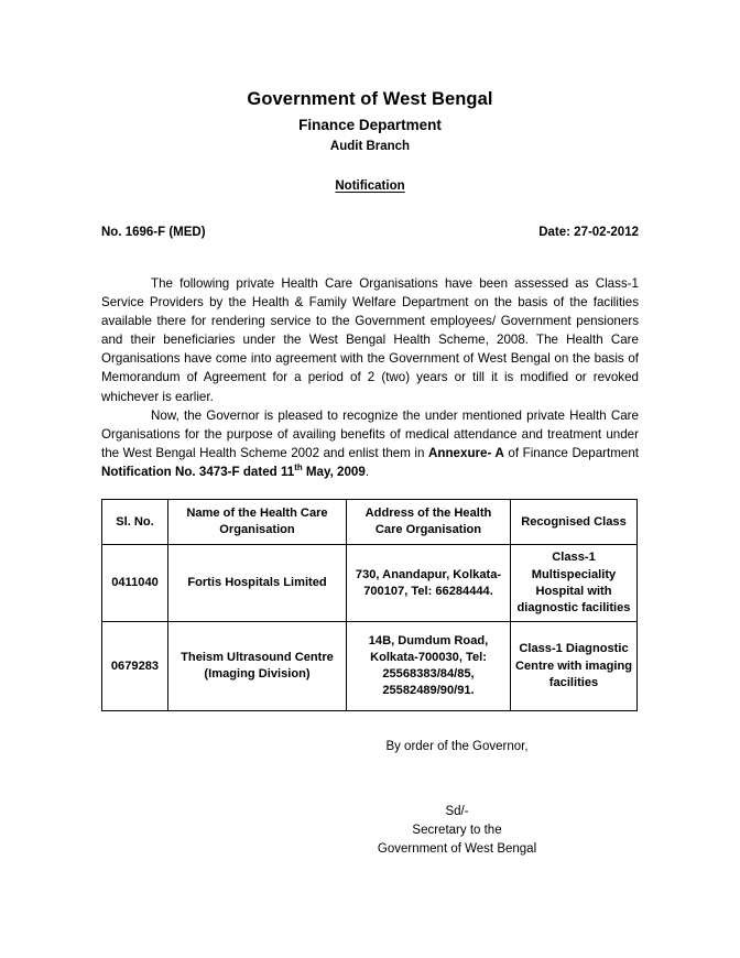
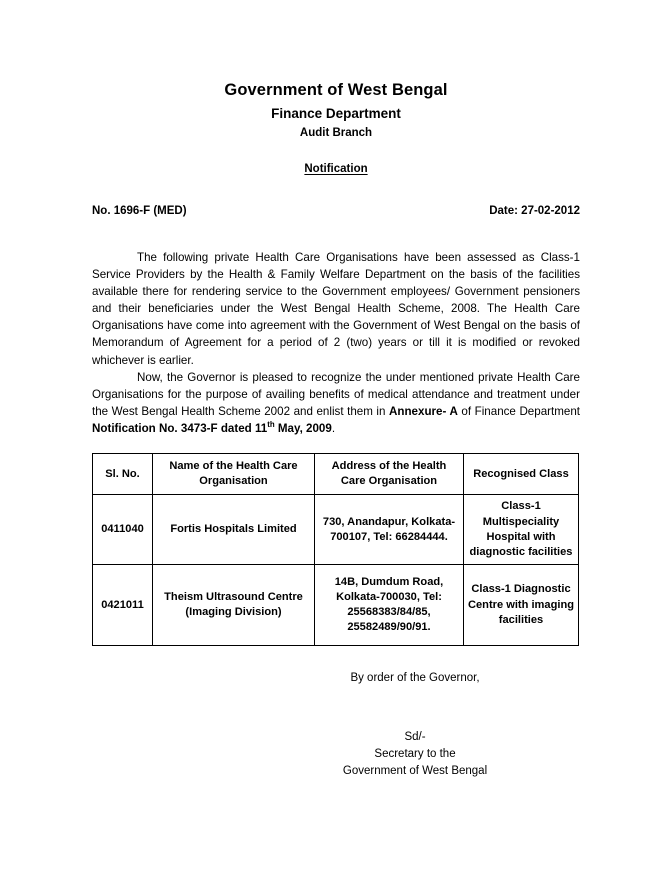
  Government of West Bengal
  Finance Department
  Audit Branch
  Notification
  No. 1696-F (MED)
  Date: 27-02-2012
  The following private Health Care Organisations have been assessed as Class-1 Service Providers by the Health & Family Welfare Department on the basis of the facilities available there for rendering service to the Government employees/ Government pensioners and their beneficiaries under the West Bengal Health Scheme, 2008. The Health Care Organisations have come into agreement with the Government of West Bengal on the basis of Memorandum of Agreement for a period of 2 (two) years or till it is modified or revoked whichever is earlier.
  Now, the Governor is pleased to recognize the under mentioned private Health Care Organisations for the purpose of availing benefits of medical attendance and treatment under the West Bengal Health Scheme 2002 and enlist them in Annexure- A of Finance Department Notification No. 3473-F dated 11th May, 2009.
  Sl. No.	Name of the Health Care Organisation	Address of the Health Care Organisation	Recognised Class
  0411040	Fortis Hospitals Limited	730, Anandapur, Kolkata- 700107, Tel: 66284444.	Class-1 Multispeciality Hospital with diagnostic facilities
- 0679283	Theism Ultrasound Centre (Imaging Division)	14B, Dumdum Road, Kolkata-700030, Tel: 25568383/84/85, 25582489/90/91.	Class-1 Diagnostic Centre with imaging facilities
+ 0421011	Theism Ultrasound Centre (Imaging Division)	14B, Dumdum Road, Kolkata-700030, Tel: 25568383/84/85, 25582489/90/91.	Class-1 Diagnostic Centre with imaging facilities
  By order of the Governor,
  Sd/-
  Secretary to the
  Government of West Bengal
